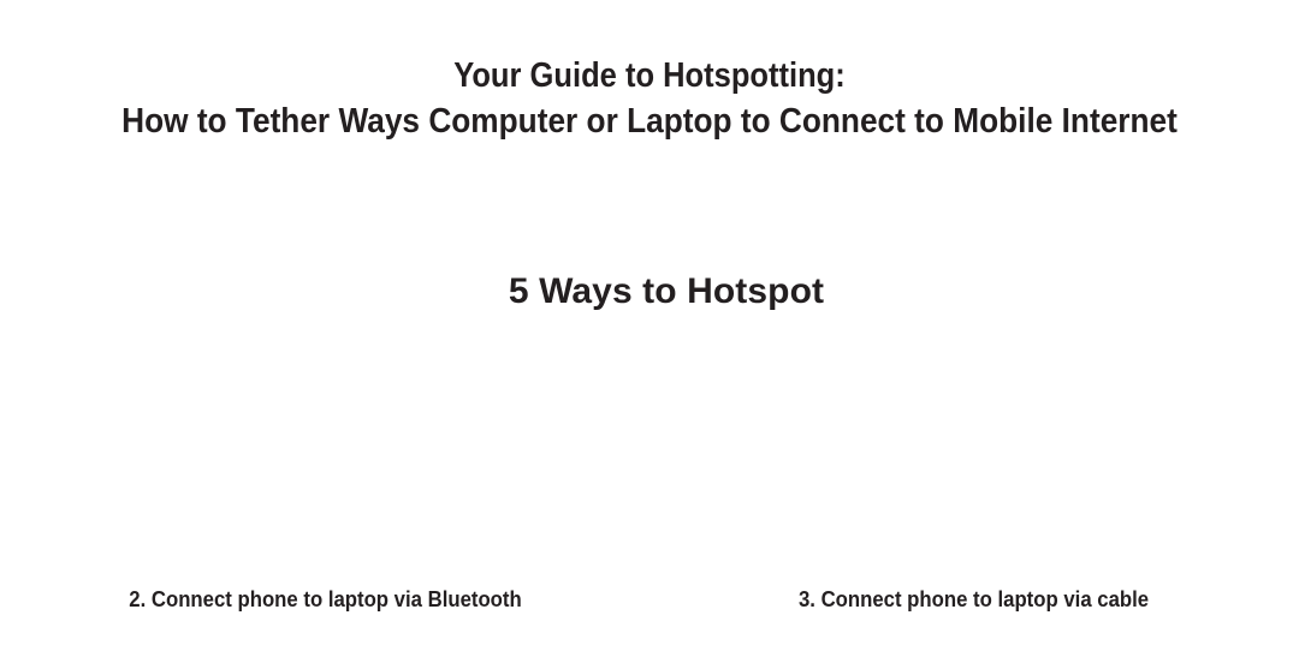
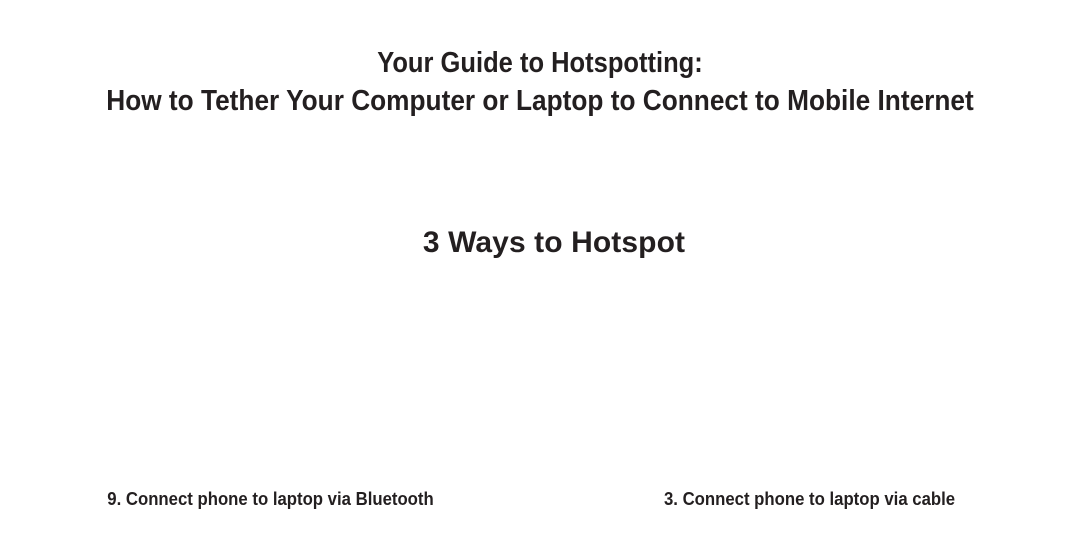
  Your Guide to Hotspotting:
- How to Tether Ways Computer or Laptop to Connect to Mobile Internet
+ How to Tether Your Computer or Laptop to Connect to Mobile Internet
- 5 Ways to Hotspot
+ 3 Ways to Hotspot
- 2. Connect phone to laptop via Bluetooth
+ 9. Connect phone to laptop via Bluetooth
  3. Connect phone to laptop via cable
